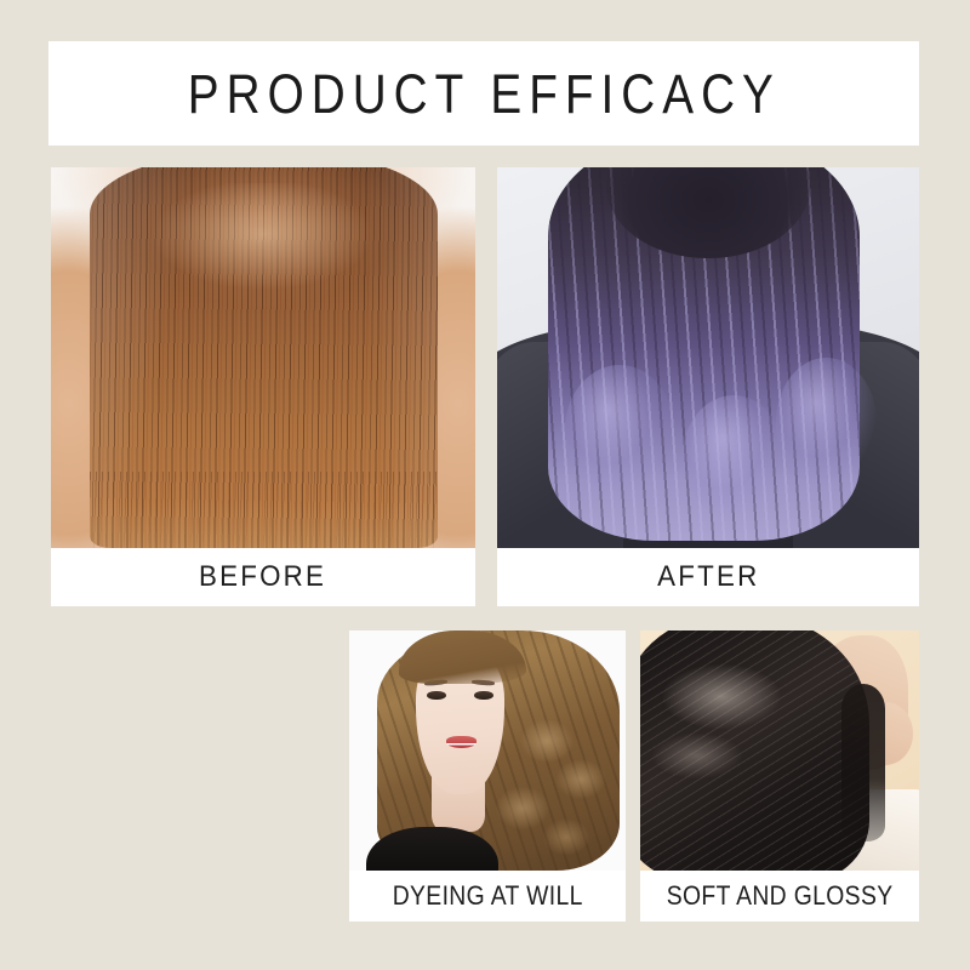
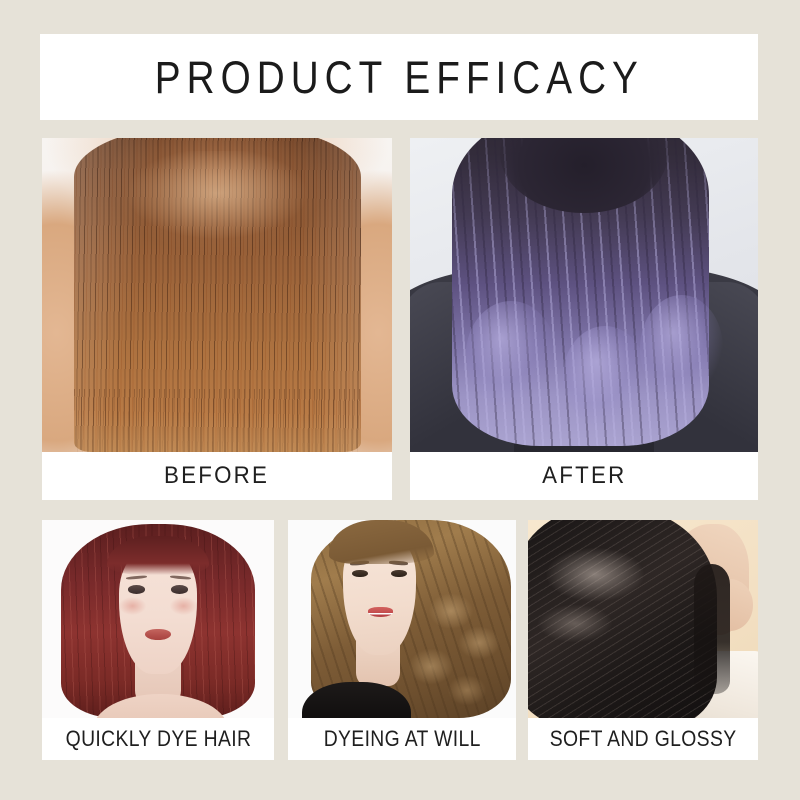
  PRODUCT EFFICACY
  BEFORE
  AFTER
+ QUICKLY DYE HAIR
  DYEING AT WILL
  SOFT AND GLOSSY
